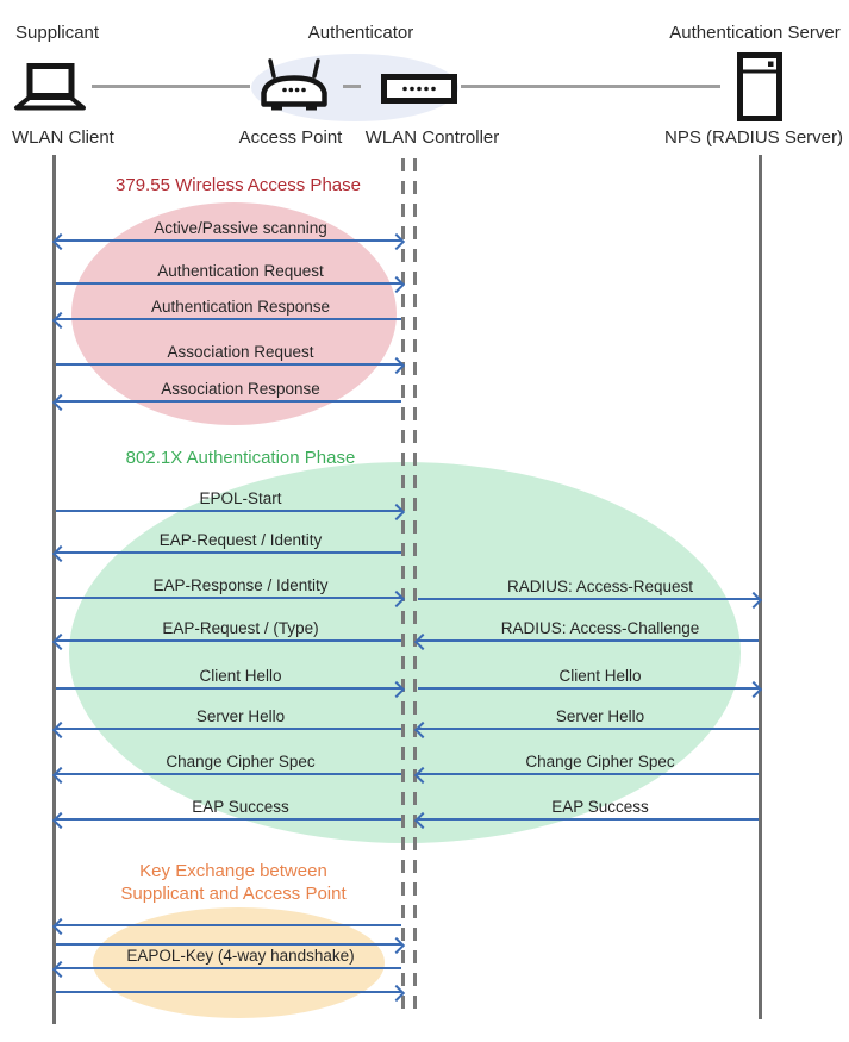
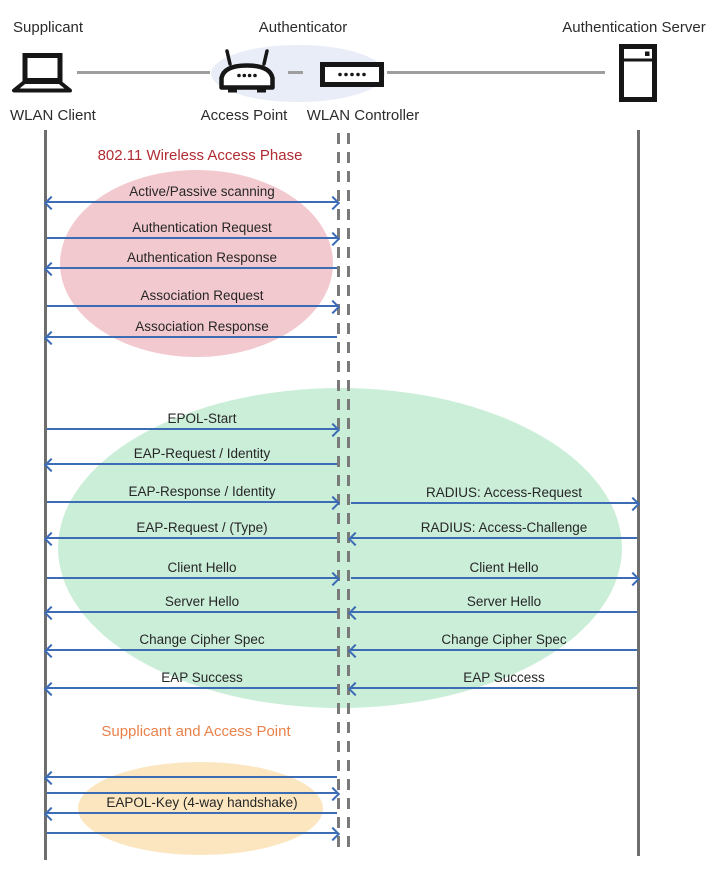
  Supplicant
  Authenticator
  Authentication Server
  WLAN Client
  Access Point
  WLAN Controller
- NPS (RADIUS Server)
- 379.55 Wireless Access Phase
+ 802.11 Wireless Access Phase
- 802.1X Authentication Phase
- Key Exchange between
  Supplicant and Access Point
  Active/Passive scanning
  Authentication Request
  Authentication Response
  Association Request
  Association Response
  EPOL-Start
  EAP-Request / Identity
  EAP-Response / Identity
  RADIUS: Access-Request
  EAP-Request / (Type)
  RADIUS: Access-Challenge
  Client Hello
  Client Hello
  Server Hello
  Server Hello
  Change Cipher Spec
  Change Cipher Spec
  EAP Success
  EAP Success
  EAPOL-Key (4-way handshake)
